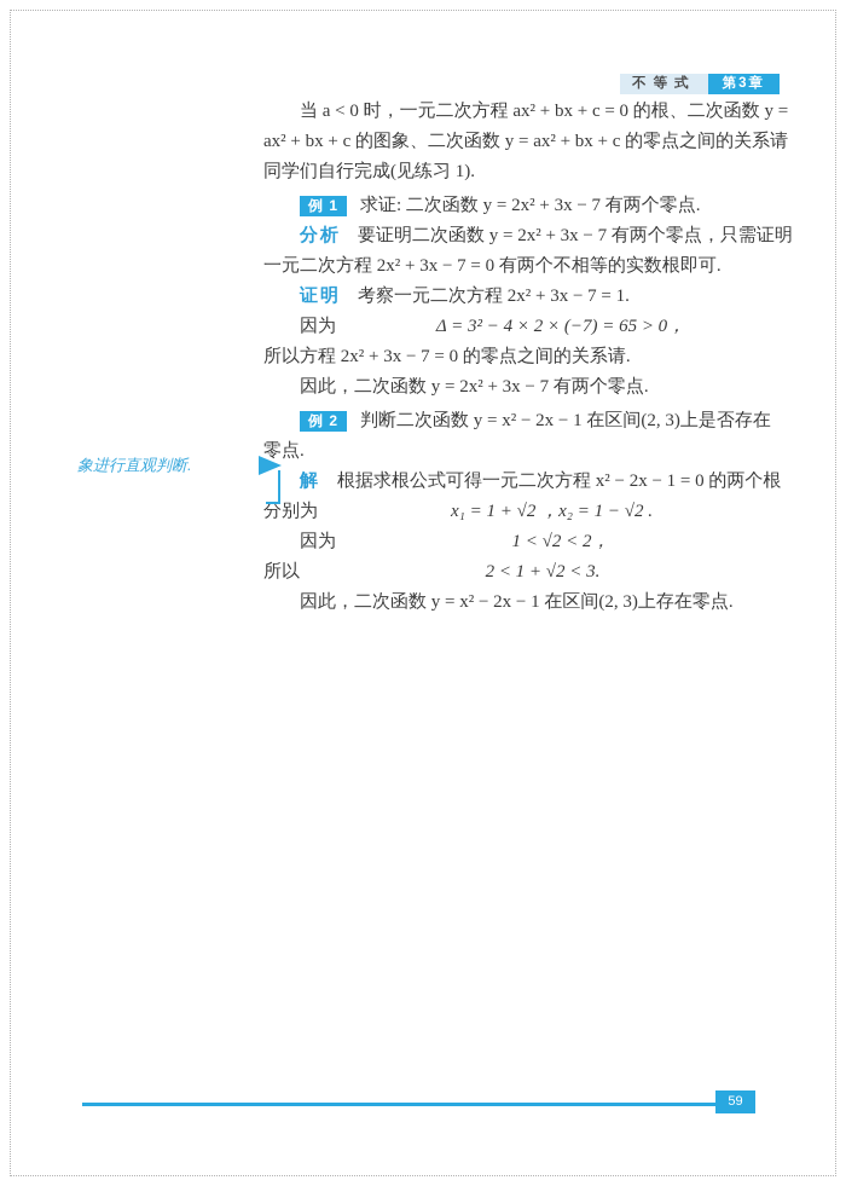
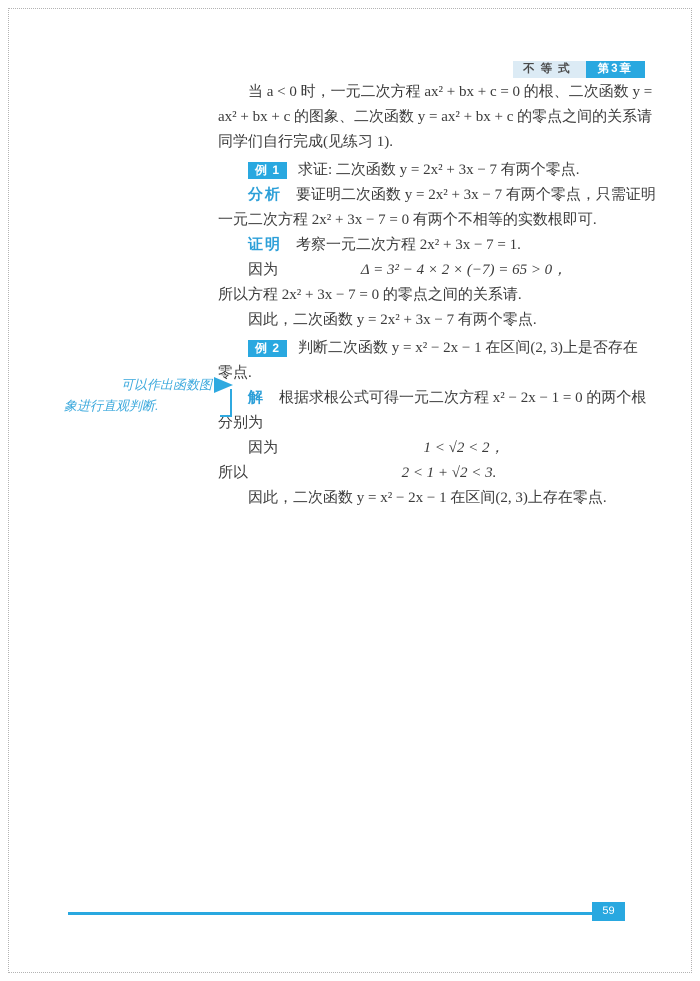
  不等式
  第3章
  当 a < 0 时，一元二次方程 ax² + bx + c = 0 的根、二次函数 y =
  ax² + bx + c 的图象、二次函数 y = ax² + bx + c 的零点之间的关系请
  同学们自行完成(见练习 1).
  例 1
  求证: 二次函数 y = 2x² + 3x − 7 有两个零点.
  分析 要证明二次函数 y = 2x² + 3x − 7 有两个零点，只需证明
  一元二次方程 2x² + 3x − 7 = 0 有两个不相等的实数根即可.
  证明 考察一元二次方程 2x² + 3x − 7 = 1.
  因为
  Δ = 3² − 4 × 2 × (−7) = 65 > 0，
  所以方程 2x² + 3x − 7 = 0 的零点之间的关系请.
  因此，二次函数 y = 2x² + 3x − 7 有两个零点.
  例 2
  判断二次函数 y = x² − 2x − 1 在区间(2, 3)上是否存在
  零点.
  解 根据求根公式可得一元二次方程 x² − 2x − 1 = 0 的两个根
  分别为
- x₁ = 1 + √2 ，x₂ = 1 − √2 .
  因为
  1 < √2 < 2，
  所以
  2 < 1 + √2 < 3.
  因此，二次函数 y = x² − 2x − 1 在区间(2, 3)上存在零点.
+ 可以作出函数图
  象进行直观判断.
  59
